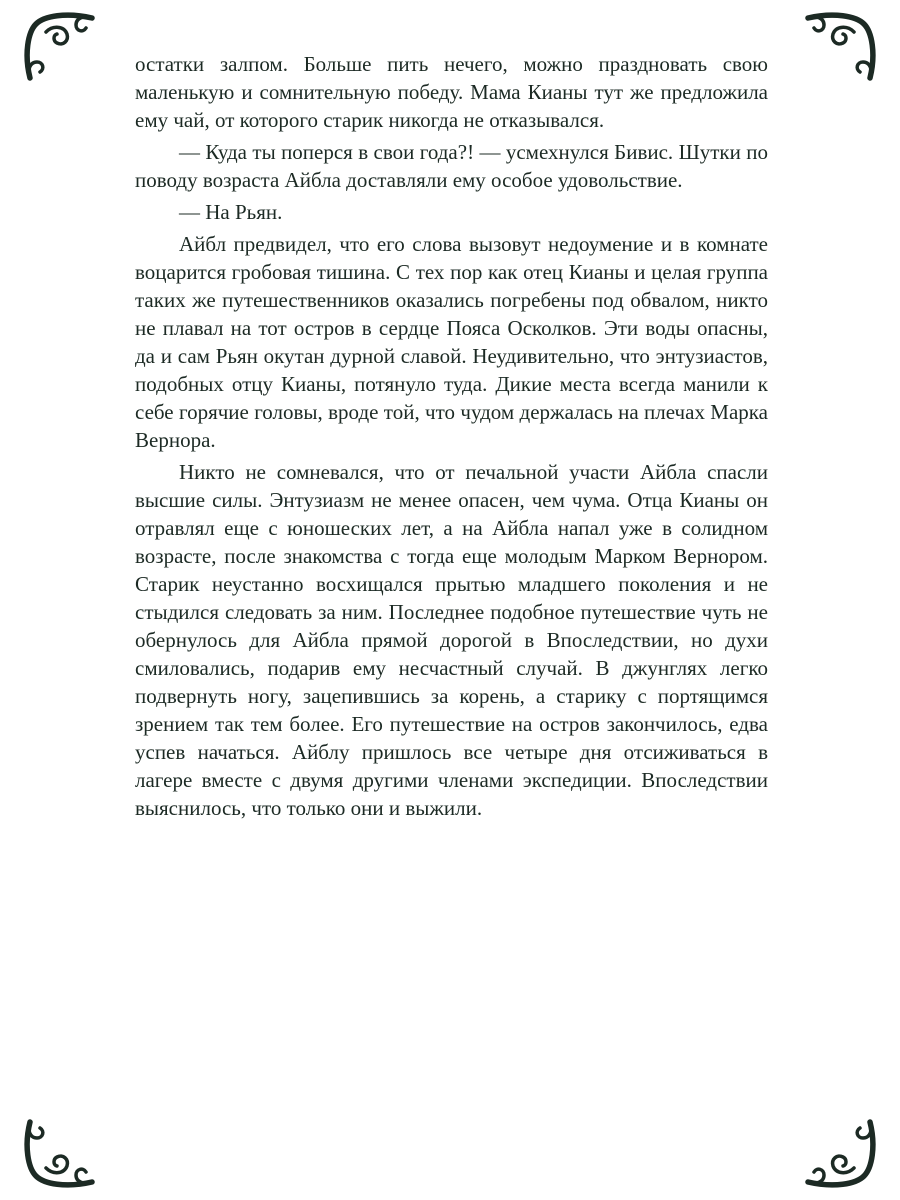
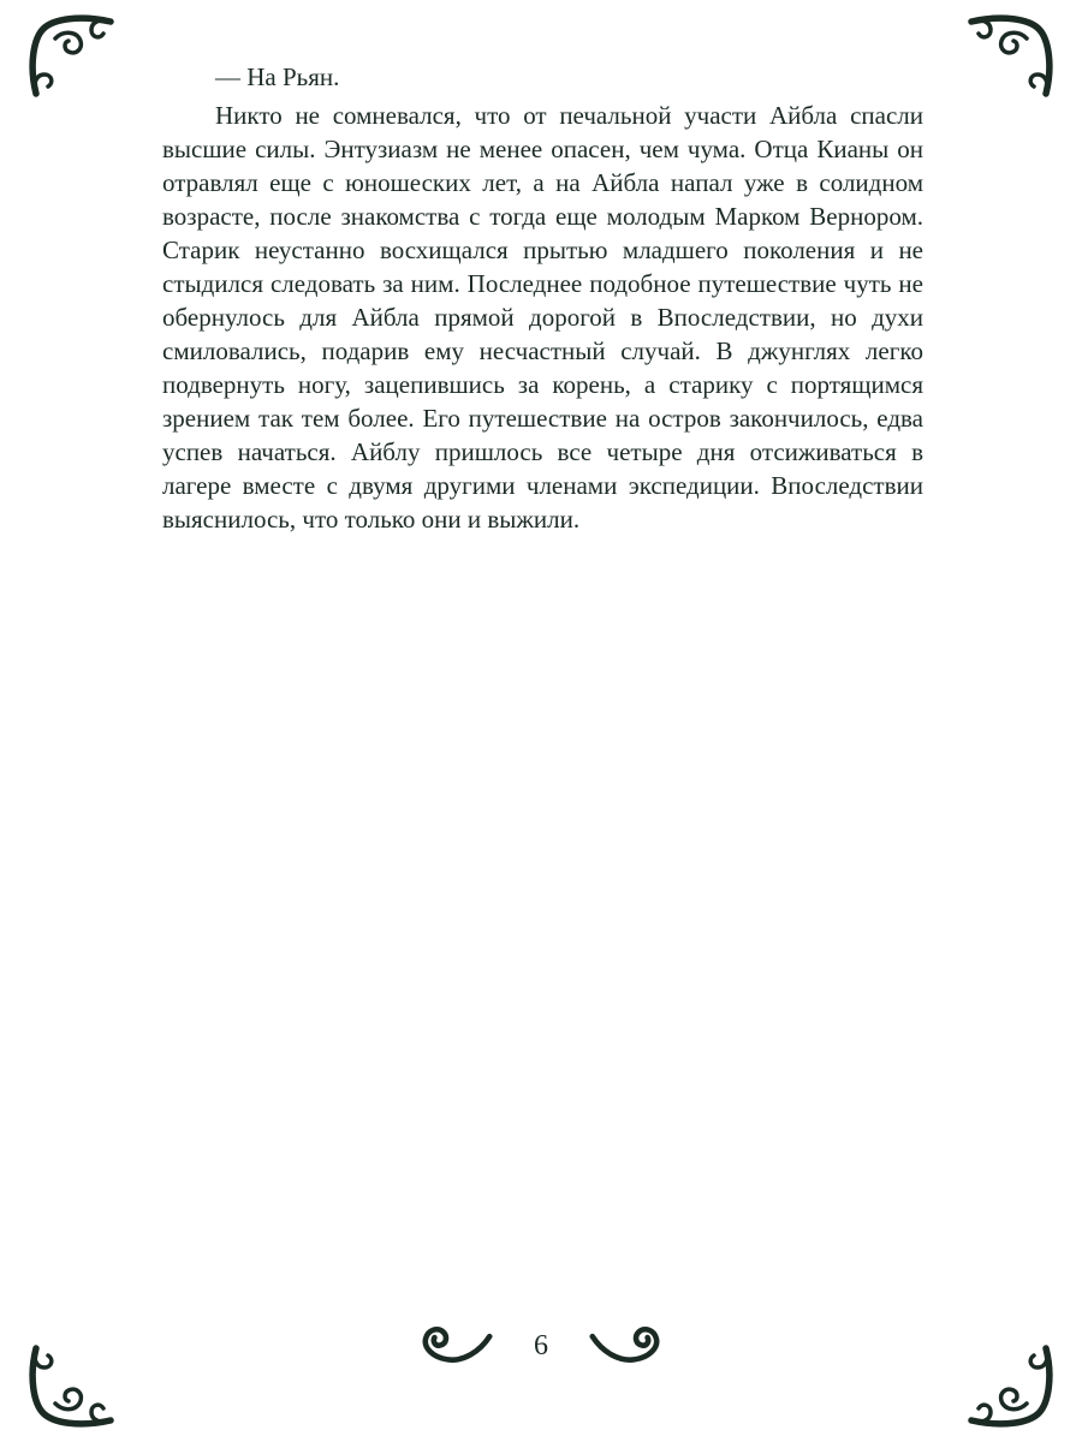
- остатки залпом. Больше пить нечего, можно праздновать свою маленькую и сомнительную победу. Мама Кианы тут же предложила ему чай, от которого старик никогда не отказывался.
- — Куда ты поперся в свои года?! — усмехнулся Бивис. Шутки по поводу возраста Айбла доставляли ему особое удовольствие.
  — На Рьян.
- Айбл предвидел, что его слова вызовут недоумение и в комнате воцарится гробовая тишина. С тех пор как отец Кианы и целая группа таких же путешественников оказались погребены под обвалом, никто не плавал на тот остров в сердце Пояса Осколков. Эти воды опасны, да и сам Рьян окутан дурной славой. Неудивительно, что энтузиастов, подобных отцу Кианы, потянуло туда. Дикие места всегда манили к себе горячие головы, вроде той, что чудом держалась на плечах Марка Вернора.
  Никто не сомневался, что от печальной участи Айбла спасли высшие силы. Энтузиазм не менее опасен, чем чума. Отца Кианы он отравлял еще с юношеских лет, а на Айбла напал уже в солидном возрасте, после знакомства с тогда еще молодым Марком Вернором. Старик неустанно восхищался прытью младшего поколения и не стыдился следовать за ним. Последнее подобное путешествие чуть не обернулось для Айбла прямой дорогой в Впоследствии, но духи смиловались, подарив ему несчастный случай. В джунглях легко подвернуть ногу, зацепившись за корень, а старику с портящимся зрением так тем более. Его путешествие на остров закончилось, едва успев начаться. Айблу пришлось все четыре дня отсиживаться в лагере вместе с двумя другими членами экспедиции. Впоследствии выяснилось, что только они и выжили.
+ 6
